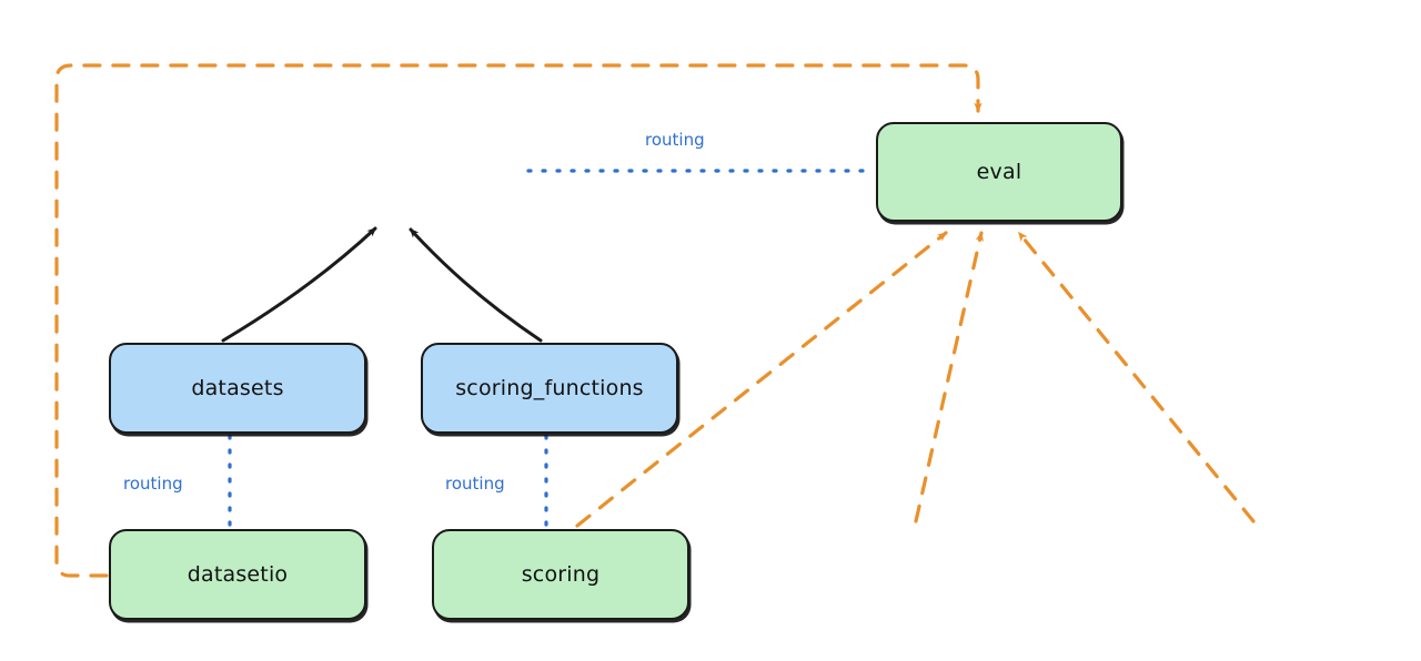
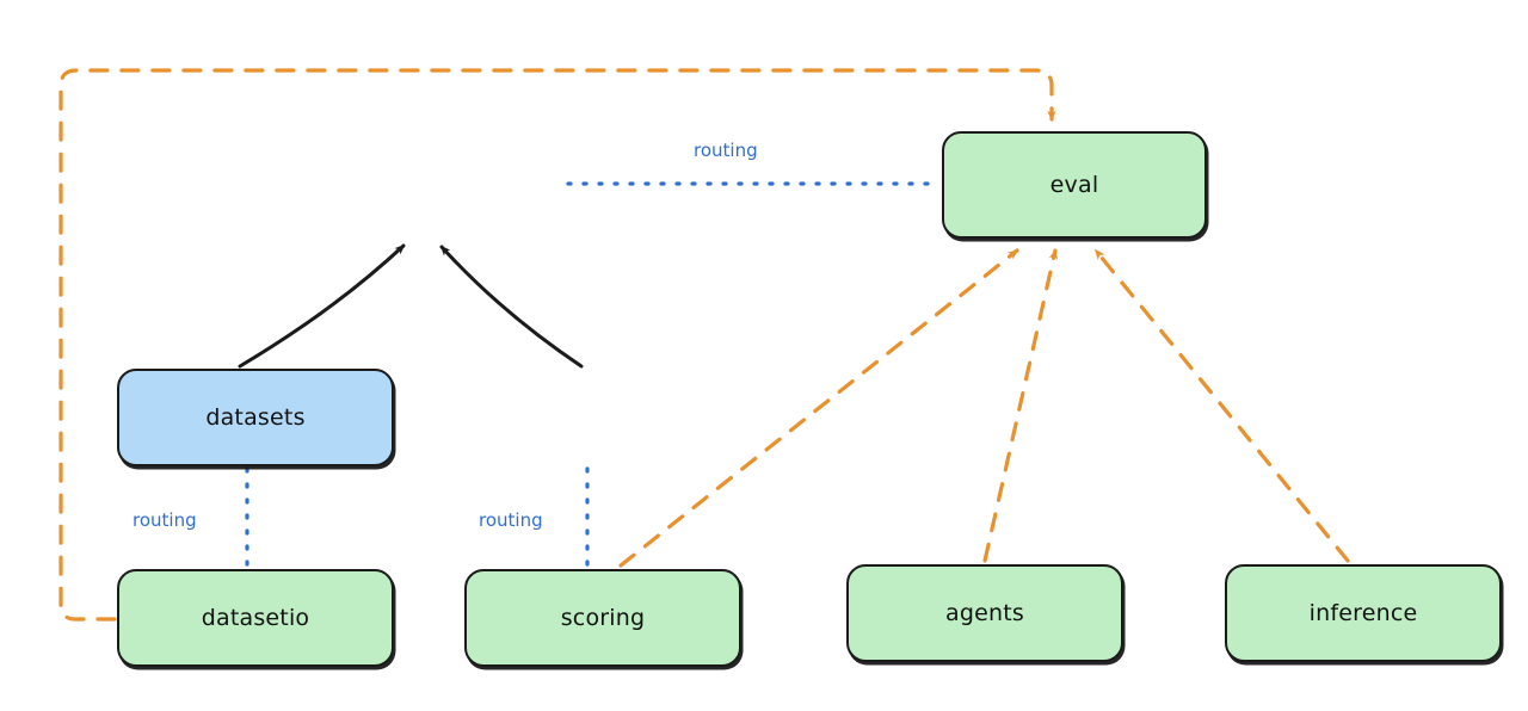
  routing
  routing
  routing
  eval
  datasets
- scoring_functions
  datasetio
  scoring
+ agents
+ inference
